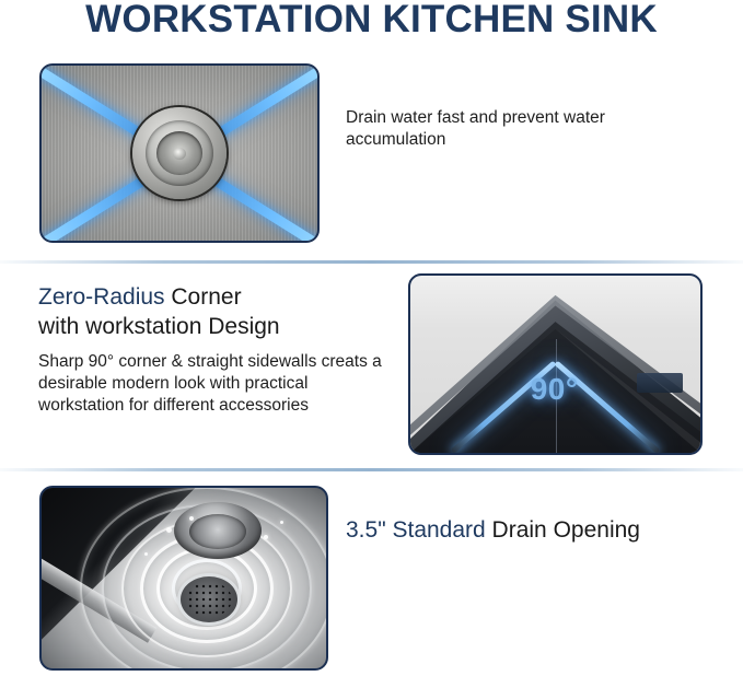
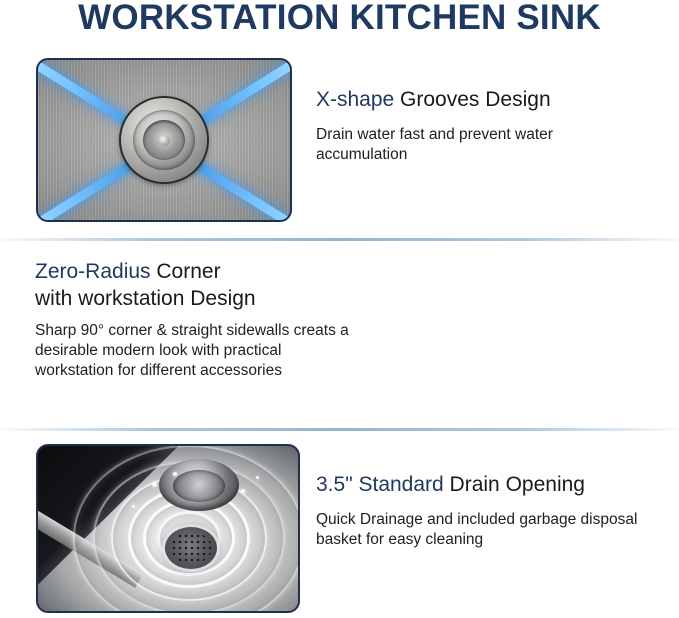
  WORKSTATION KITCHEN SINK
+ X-shape Grooves Design
  Drain water fast and prevent water accumulation
  Zero-Radius Corner
  with workstation Design
  Sharp 90° corner & straight sidewalls creats a desirable modern look with practical workstation for different accessories
- 90°
  3.5" Standard Drain Opening
+ Quick Drainage and included garbage disposal basket for easy cleaning
